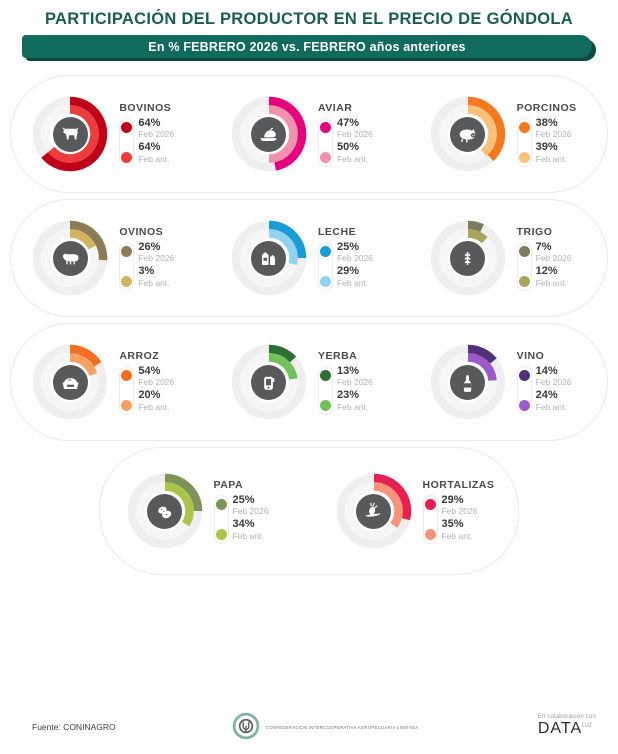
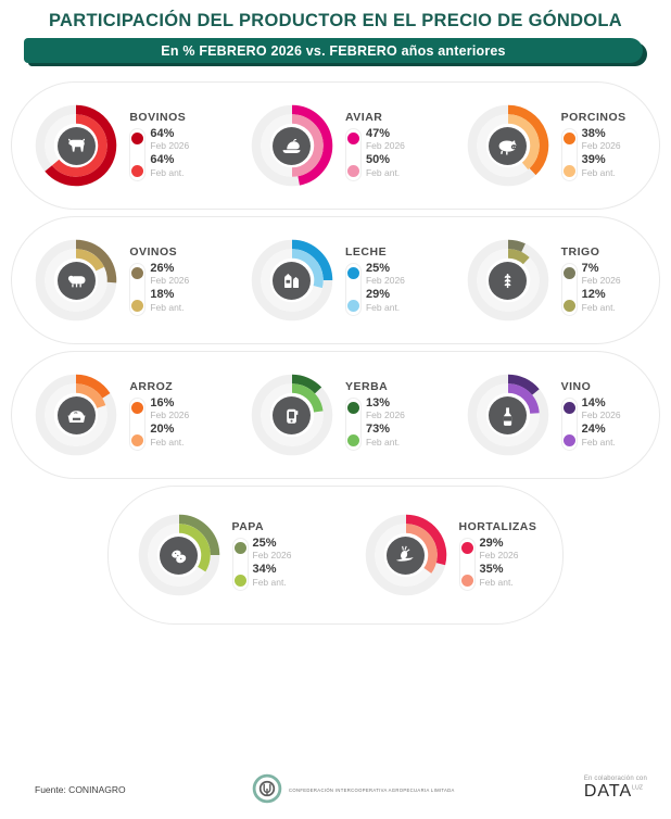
  PARTICIPACIÓN DEL PRODUCTOR EN EL PRECIO DE GÓNDOLA
  En % FEBRERO 2026 vs. FEBRERO años anteriores
  BOVINOS
  64%
  Feb 2026
  64%
  Feb ant.
  AVIAR
  47%
  Feb 2026
  50%
  Feb ant.
  PORCINOS
  38%
  Feb 2026
  39%
  Feb ant.
  OVINOS
  26%
  Feb 2026
- 3%
+ 18%
  Feb ant.
  LECHE
  25%
  Feb 2026
  29%
  Feb ant.
  TRIGO
  7%
  Feb 2026
  12%
  Feb ant.
  ARROZ
- 54%
+ 16%
  Feb 2026
  20%
  Feb ant.
  YERBA
  13%
  Feb 2026
- 23%
+ 73%
  Feb ant.
  VINO
  14%
  Feb 2026
  24%
  Feb ant.
  PAPA
  25%
  Feb 2026
  34%
  Feb ant.
  HORTALIZAS
  29%
  Feb 2026
  35%
  Feb ant.
  Fuente: CONINAGRO
